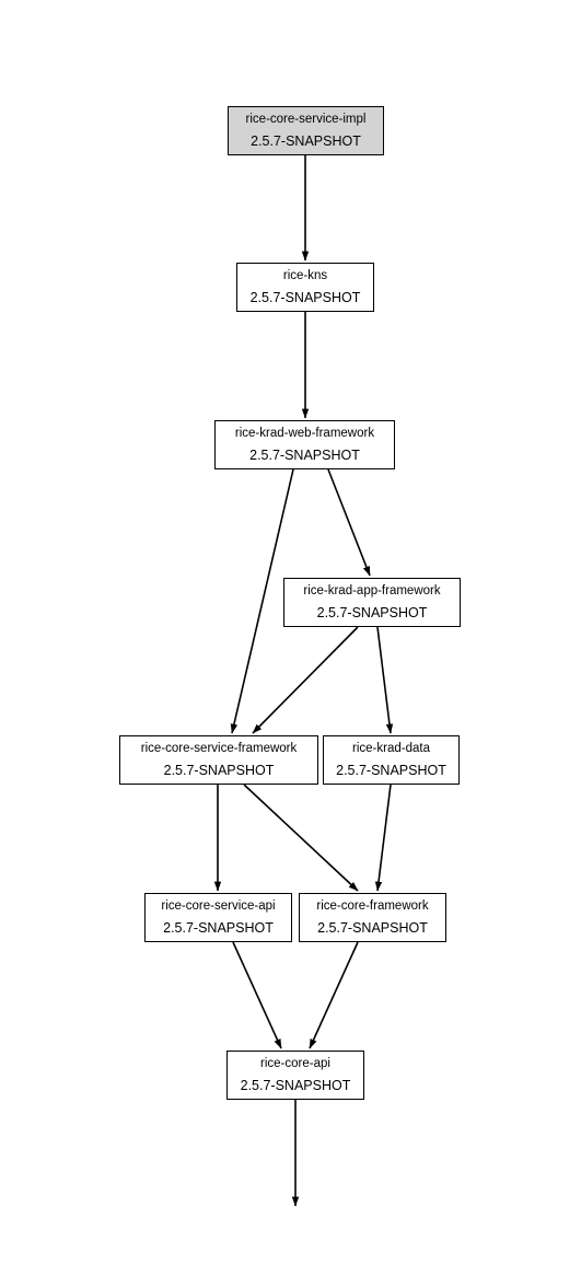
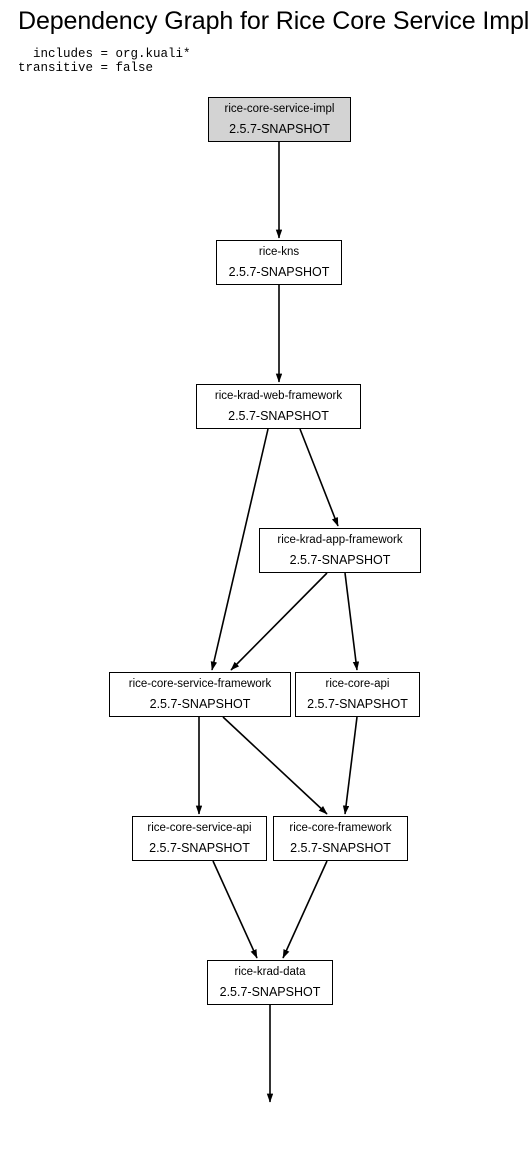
+ Dependency Graph for Rice Core Service Impl
+ includes = org.kuali*
+ transitive = false
  rice-core-service-impl
  2.5.7-SNAPSHOT
  rice-kns
  2.5.7-SNAPSHOT
  rice-krad-web-framework
  2.5.7-SNAPSHOT
  rice-krad-app-framework
  2.5.7-SNAPSHOT
  rice-core-service-framework
  2.5.7-SNAPSHOT
- rice-krad-data
+ rice-core-api
  2.5.7-SNAPSHOT
  rice-core-service-api
  2.5.7-SNAPSHOT
  rice-core-framework
  2.5.7-SNAPSHOT
- rice-core-api
+ rice-krad-data
  2.5.7-SNAPSHOT
